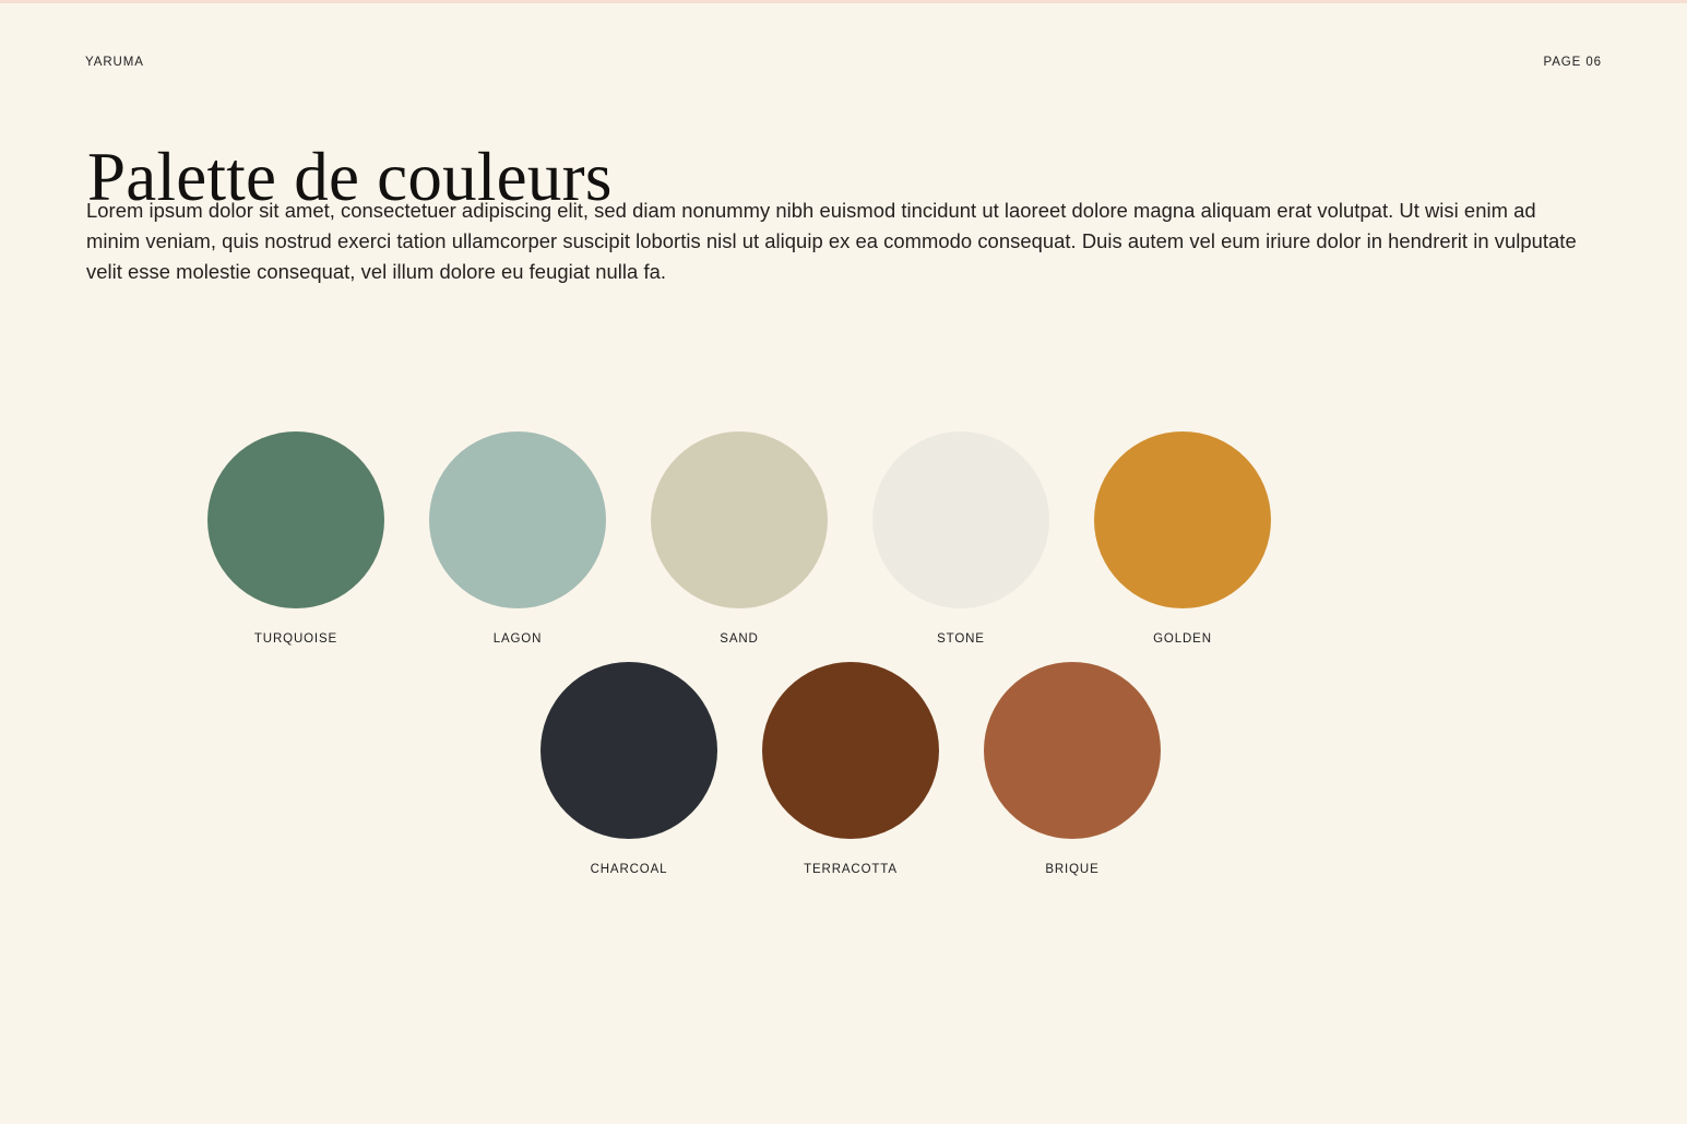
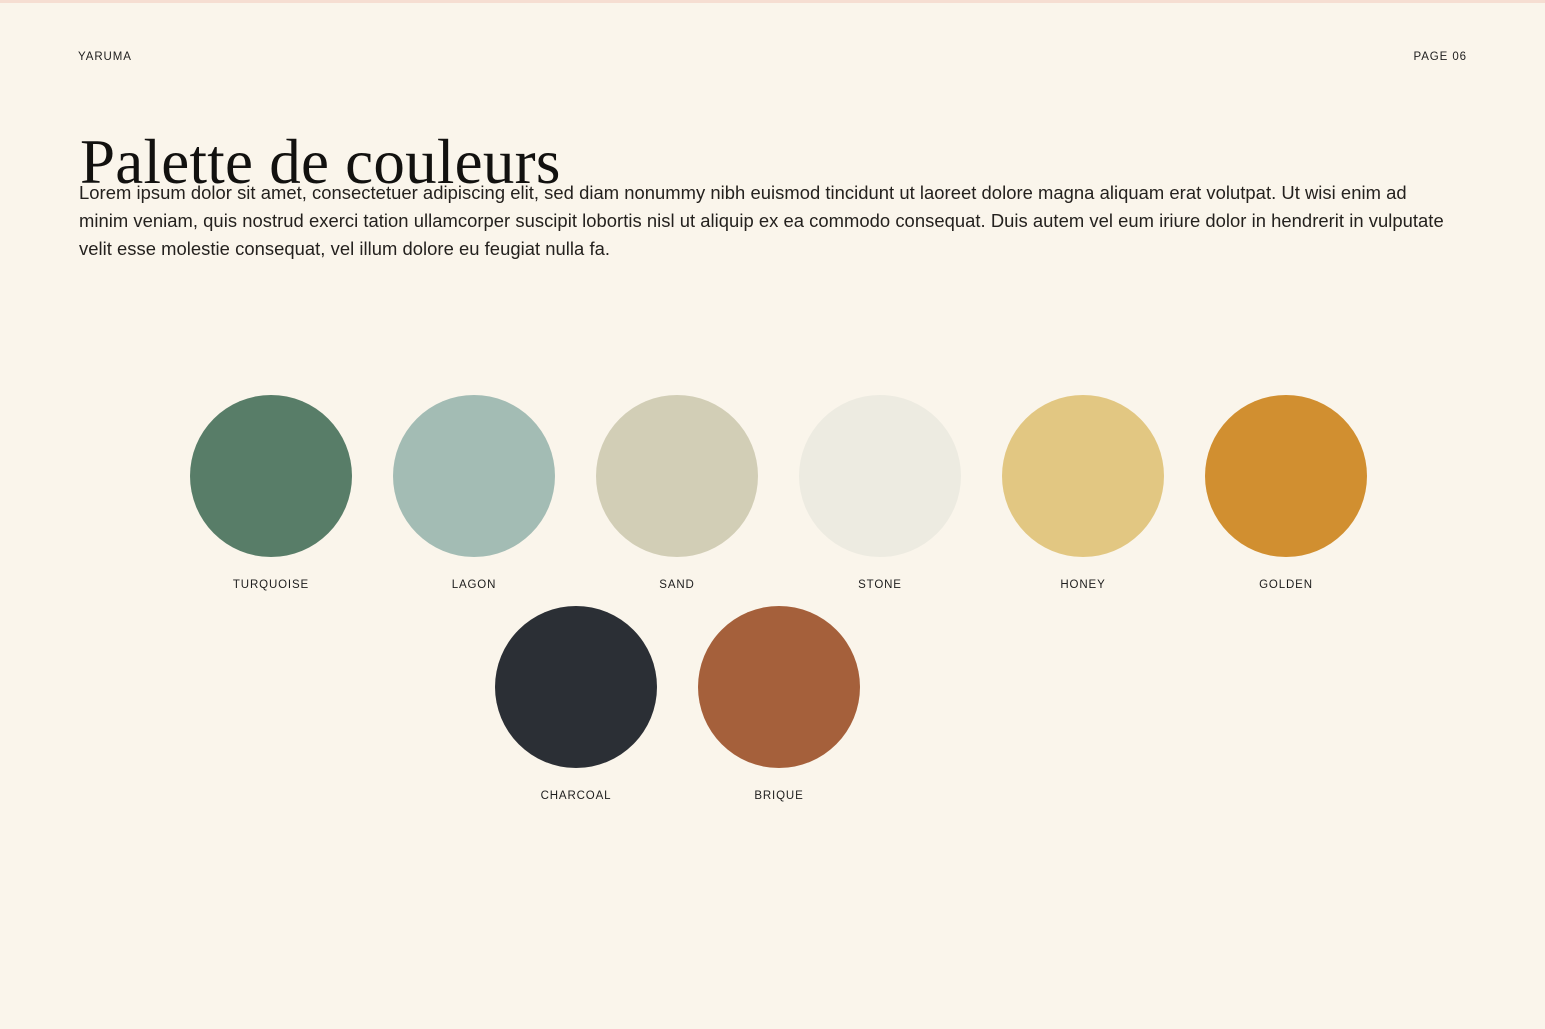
  YARUMA
  PAGE 06
  Palette de couleurs
  Lorem ipsum dolor sit amet, consectetuer adipiscing elit, sed diam nonummy nibh euismod tincidunt ut laoreet dolore magna aliquam erat volutpat. Ut wisi enim ad minim veniam, quis nostrud exerci tation ullamcorper suscipit lobortis nisl ut aliquip ex ea commodo consequat. Duis autem vel eum iriure dolor in hendrerit in vulputate velit esse molestie consequat, vel illum dolore eu feugiat nulla fa.
  TURQUOISE
  LAGON
  SAND
  STONE
+ HONEY
  GOLDEN
  CHARCOAL
- TERRACOTTA
  BRIQUE
